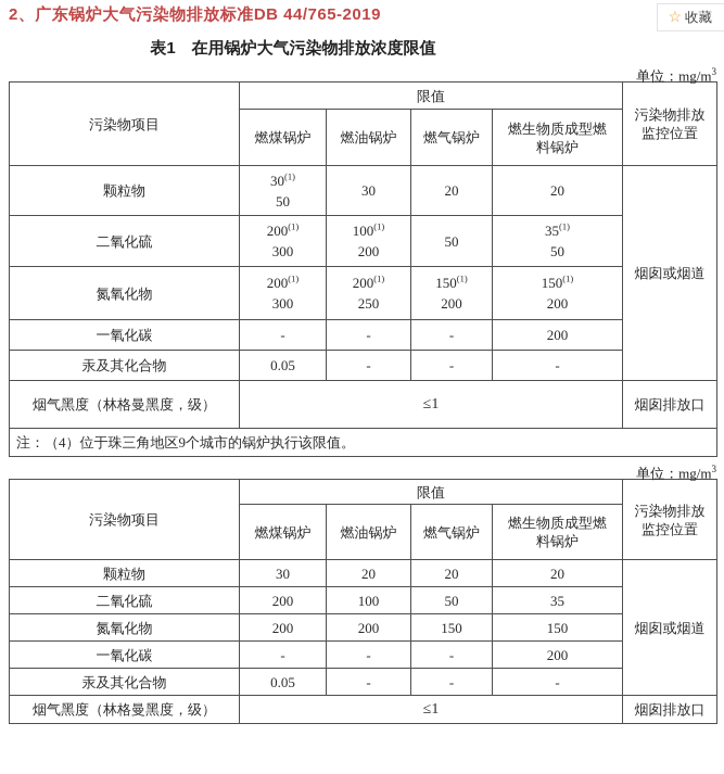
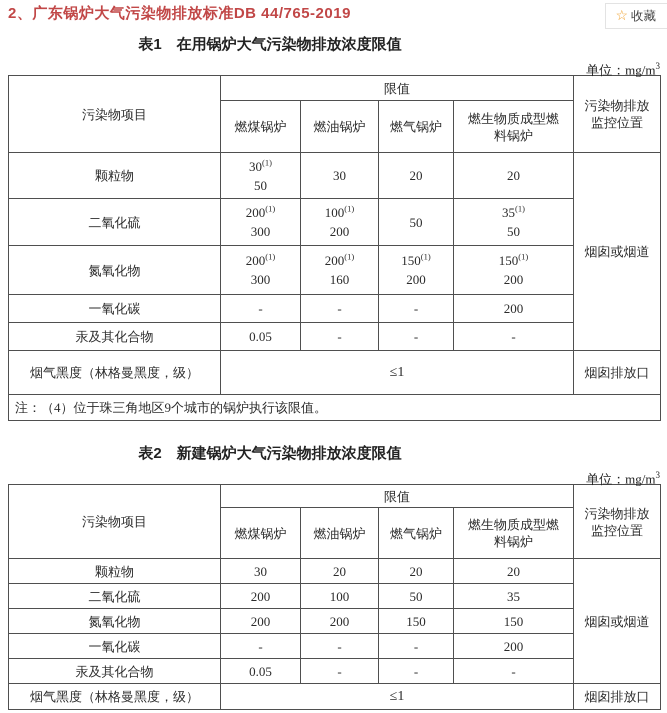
  2、广东锅炉大气污染物排放标准DB 44/765-2019
  ☆ 收藏
  表1 在用锅炉大气污染物排放浓度限值
  单位：mg/m3
  污染物项目	限值	污染物排放 监控位置
  燃煤锅炉	燃油锅炉	燃气锅炉	燃生物质成型燃 料锅炉
  颗粒物	30(1)50	30	20	20	烟囱或烟道
  二氧化硫	200(1)300	100(1)200	50	35(1)50
- 氮氧化物	200(1)300	200(1)250	150(1)200	150(1)200
+ 氮氧化物	200(1)300	200(1)160	150(1)200	150(1)200
  一氧化碳	-	-	-	200
  汞及其化合物	0.05	-	-	-
  烟气黑度（林格曼黑度，级）	≤1	烟囱排放口
  注：（4）位于珠三角地区9个城市的锅炉执行该限值。
+ 表2 新建锅炉大气污染物排放浓度限值
  单位：mg/m3
  污染物项目	限值	污染物排放 监控位置
  燃煤锅炉	燃油锅炉	燃气锅炉	燃生物质成型燃 料锅炉
  颗粒物	30	20	20	20	烟囱或烟道
  二氧化硫	200	100	50	35
  氮氧化物	200	200	150	150
  一氧化碳	-	-	-	200
  汞及其化合物	0.05	-	-	-
  烟气黑度（林格曼黑度，级）	≤1	烟囱排放口
